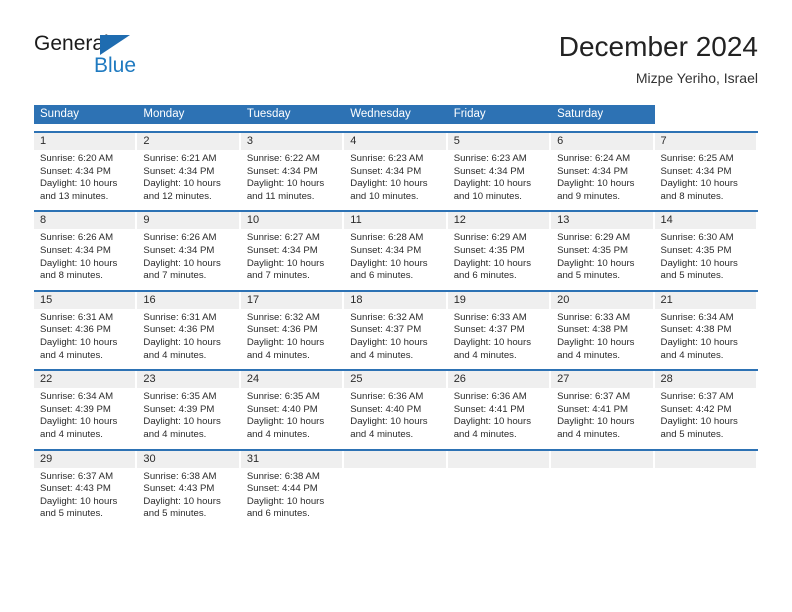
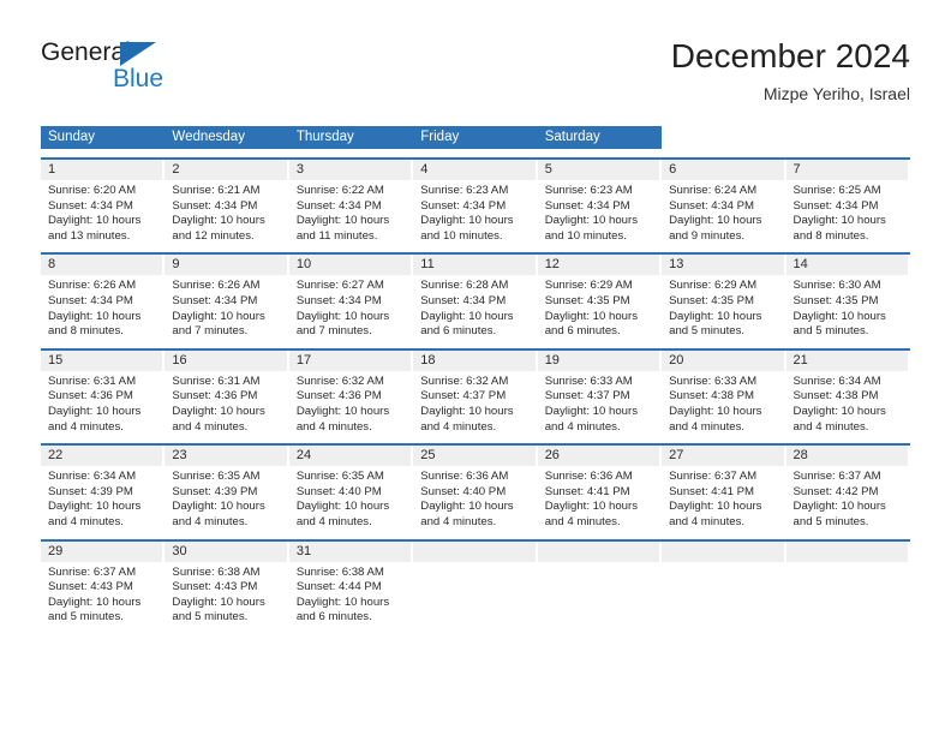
  General
  Blue
  December 2024
  Mizpe Yeriho, Israel
  Sunday
- Monday
- Tuesday
  Wednesday
+ Thursday
  Friday
  Saturday
  1
  Sunrise: 6:20 AM
  Sunset: 4:34 PM
  Daylight: 10 hours
  and 13 minutes.
  2
  Sunrise: 6:21 AM
  Sunset: 4:34 PM
  Daylight: 10 hours
  and 12 minutes.
  3
  Sunrise: 6:22 AM
  Sunset: 4:34 PM
  Daylight: 10 hours
  and 11 minutes.
  4
  Sunrise: 6:23 AM
  Sunset: 4:34 PM
  Daylight: 10 hours
  and 10 minutes.
  5
  Sunrise: 6:23 AM
  Sunset: 4:34 PM
  Daylight: 10 hours
  and 10 minutes.
  6
  Sunrise: 6:24 AM
  Sunset: 4:34 PM
  Daylight: 10 hours
  and 9 minutes.
  7
  Sunrise: 6:25 AM
  Sunset: 4:34 PM
  Daylight: 10 hours
  and 8 minutes.
  8
  Sunrise: 6:26 AM
  Sunset: 4:34 PM
  Daylight: 10 hours
  and 8 minutes.
  9
  Sunrise: 6:26 AM
  Sunset: 4:34 PM
  Daylight: 10 hours
  and 7 minutes.
  10
  Sunrise: 6:27 AM
  Sunset: 4:34 PM
  Daylight: 10 hours
  and 7 minutes.
  11
  Sunrise: 6:28 AM
  Sunset: 4:34 PM
  Daylight: 10 hours
  and 6 minutes.
  12
  Sunrise: 6:29 AM
  Sunset: 4:35 PM
  Daylight: 10 hours
  and 6 minutes.
  13
  Sunrise: 6:29 AM
  Sunset: 4:35 PM
  Daylight: 10 hours
  and 5 minutes.
  14
  Sunrise: 6:30 AM
  Sunset: 4:35 PM
  Daylight: 10 hours
  and 5 minutes.
  15
  Sunrise: 6:31 AM
  Sunset: 4:36 PM
  Daylight: 10 hours
  and 4 minutes.
  16
  Sunrise: 6:31 AM
  Sunset: 4:36 PM
  Daylight: 10 hours
  and 4 minutes.
  17
  Sunrise: 6:32 AM
  Sunset: 4:36 PM
  Daylight: 10 hours
  and 4 minutes.
  18
  Sunrise: 6:32 AM
  Sunset: 4:37 PM
  Daylight: 10 hours
  and 4 minutes.
  19
  Sunrise: 6:33 AM
  Sunset: 4:37 PM
  Daylight: 10 hours
  and 4 minutes.
  20
  Sunrise: 6:33 AM
  Sunset: 4:38 PM
  Daylight: 10 hours
  and 4 minutes.
  21
  Sunrise: 6:34 AM
  Sunset: 4:38 PM
  Daylight: 10 hours
  and 4 minutes.
  22
  Sunrise: 6:34 AM
  Sunset: 4:39 PM
  Daylight: 10 hours
  and 4 minutes.
  23
  Sunrise: 6:35 AM
  Sunset: 4:39 PM
  Daylight: 10 hours
  and 4 minutes.
  24
  Sunrise: 6:35 AM
  Sunset: 4:40 PM
  Daylight: 10 hours
  and 4 minutes.
  25
  Sunrise: 6:36 AM
  Sunset: 4:40 PM
  Daylight: 10 hours
  and 4 minutes.
  26
  Sunrise: 6:36 AM
  Sunset: 4:41 PM
  Daylight: 10 hours
  and 4 minutes.
  27
  Sunrise: 6:37 AM
  Sunset: 4:41 PM
  Daylight: 10 hours
  and 4 minutes.
  28
  Sunrise: 6:37 AM
  Sunset: 4:42 PM
  Daylight: 10 hours
  and 5 minutes.
  29
  Sunrise: 6:37 AM
  Sunset: 4:43 PM
  Daylight: 10 hours
  and 5 minutes.
  30
  Sunrise: 6:38 AM
  Sunset: 4:43 PM
  Daylight: 10 hours
  and 5 minutes.
  31
  Sunrise: 6:38 AM
  Sunset: 4:44 PM
  Daylight: 10 hours
  and 6 minutes.
